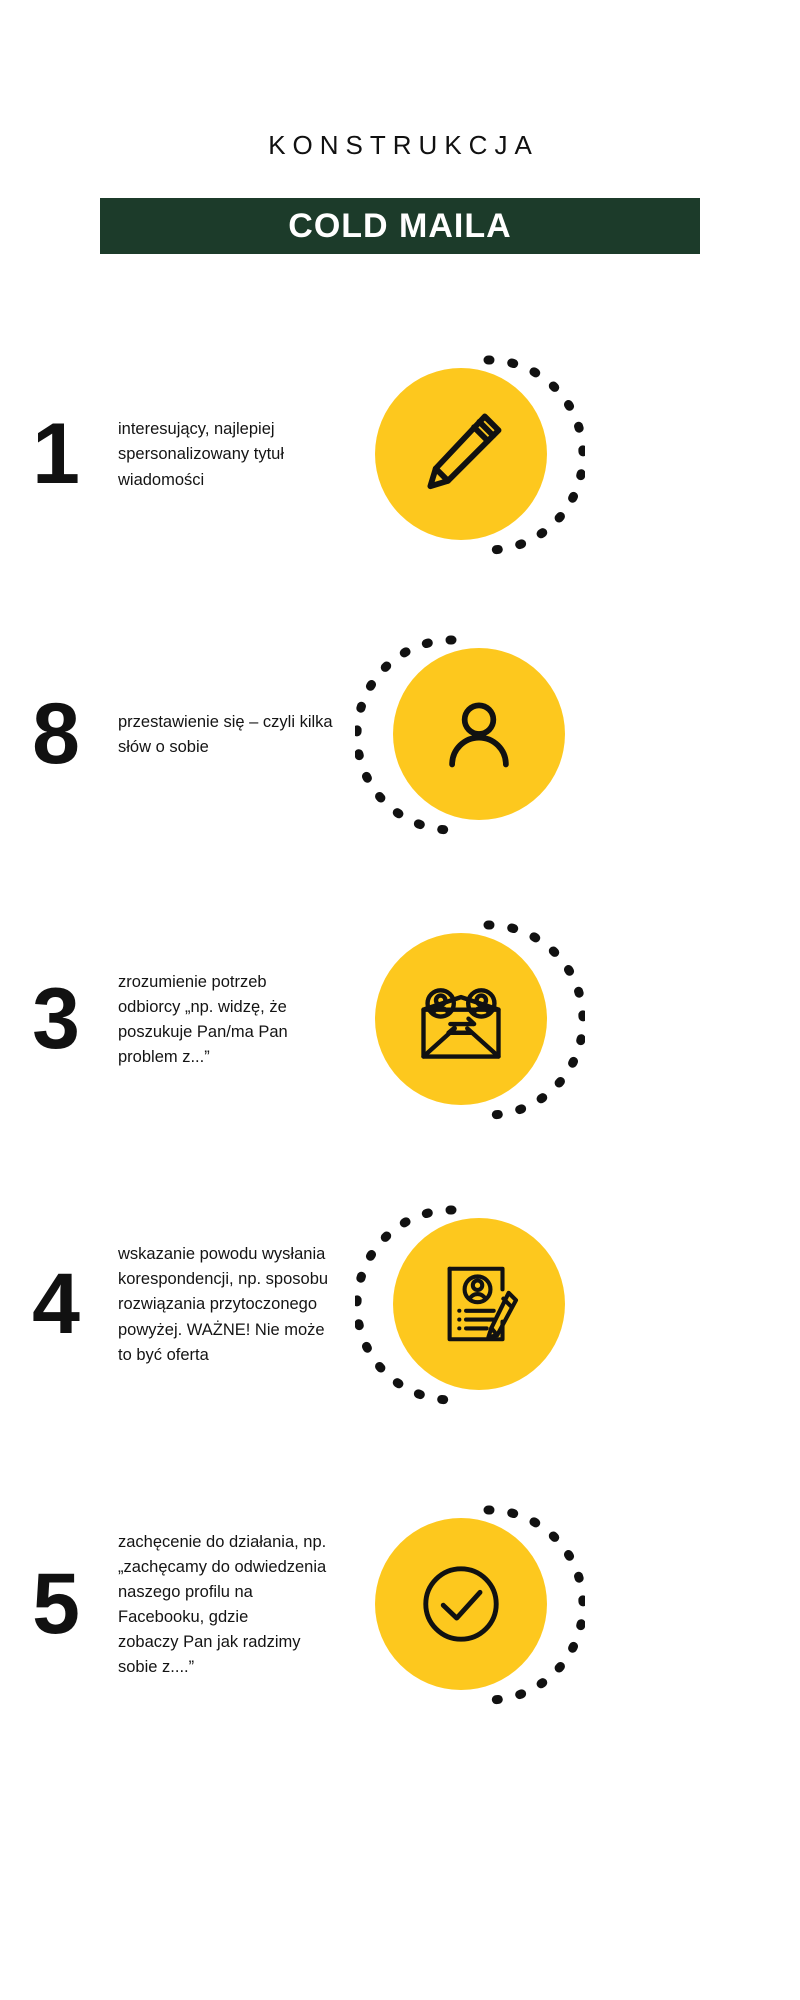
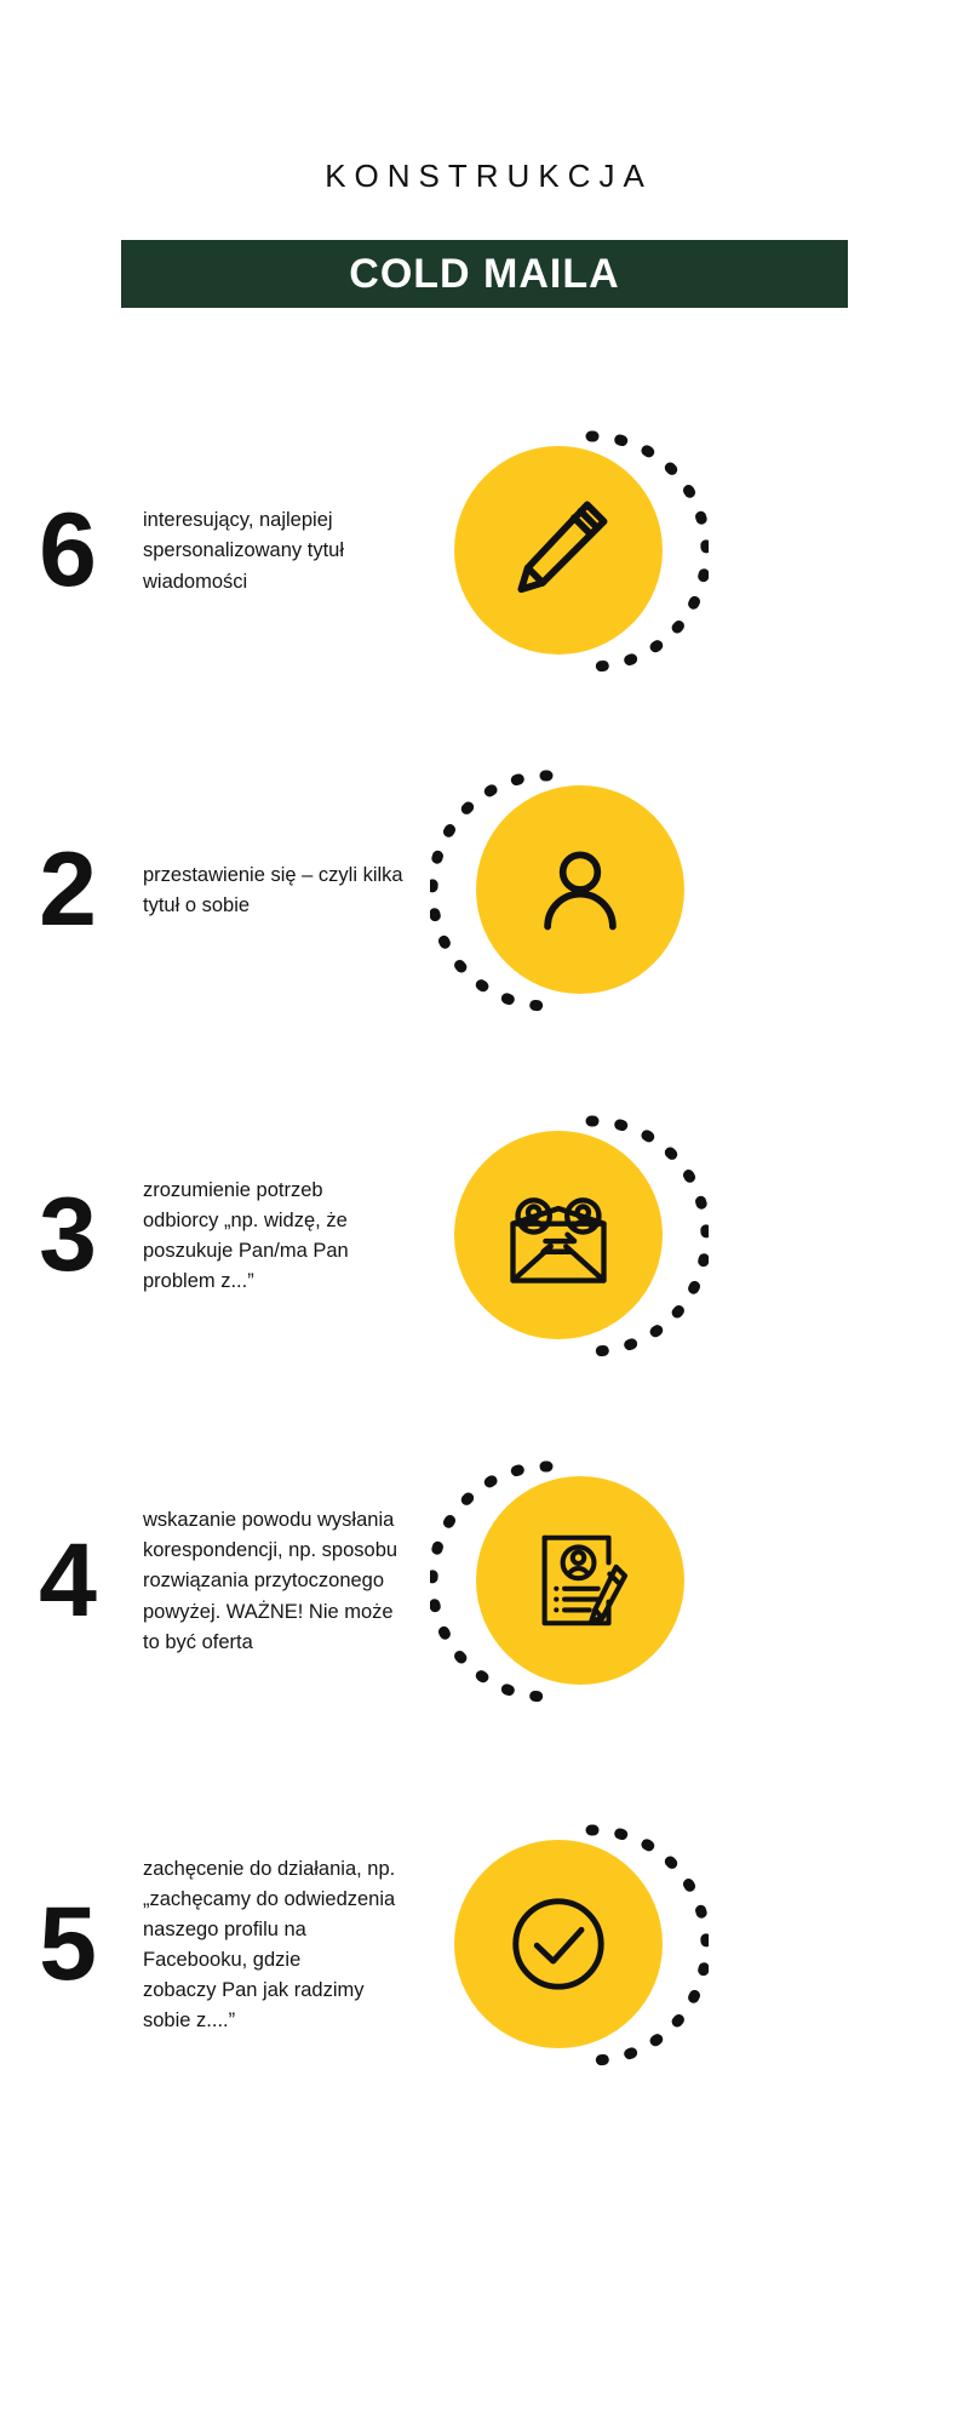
  KONSTRUKCJA
  COLD MAILA
- 1
+ 6
  interesujący, najlepiej spersonalizowany tytuł wiadomości
- 8
+ 2
- przestawienie się – czyli kilka słów o sobie
+ przestawienie się – czyli kilka tytuł o sobie
  3
  zrozumienie potrzeb odbiorcy „np. widzę, że poszukuje Pan/ma Pan problem z...”
  4
  wskazanie powodu wysłania korespondencji, np. sposobu rozwiązania przytoczonego powyżej. WAŻNE! Nie może to być oferta
  5
  zachęcenie do działania, np. „zachęcamy do odwiedzenia naszego profilu na Facebooku, gdzie
  zobaczy Pan jak radzimy sobie z....”
